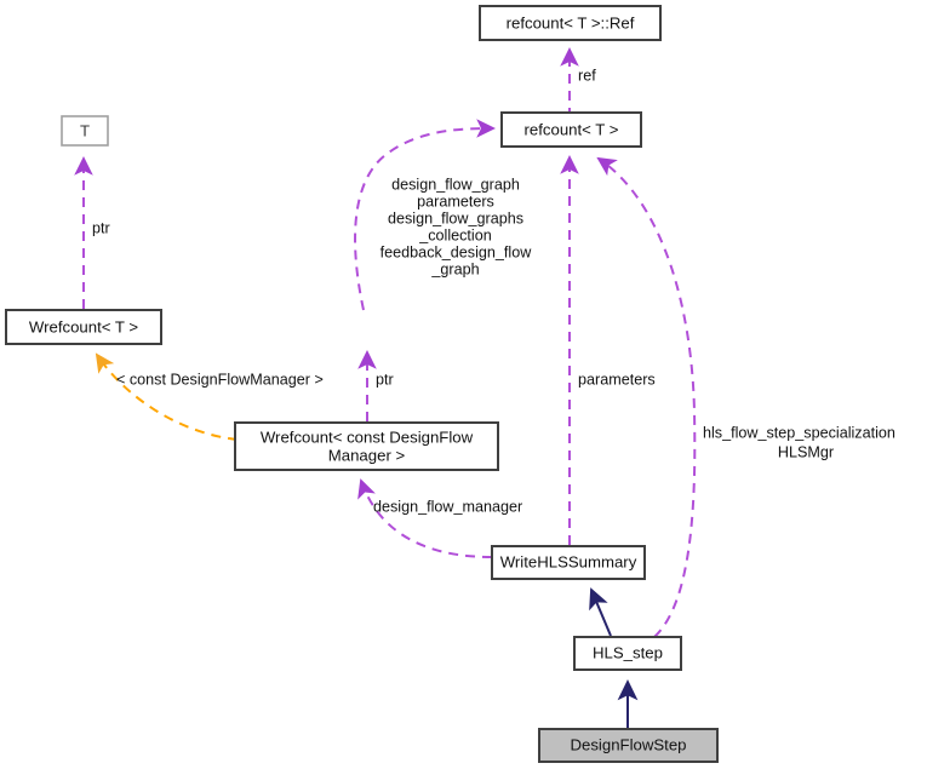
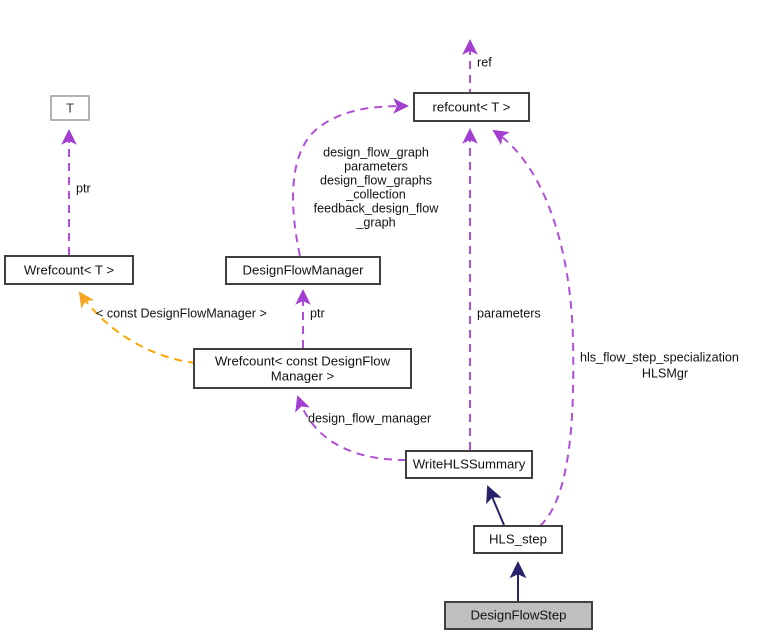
  ref
  ptr
  design_flow_graph
  parameters
  design_flow_graphs
  _collection
  feedback_design_flow
  _graph
  < const DesignFlowManager >
  ptr
  parameters
  design_flow_manager
  hls_flow_step_specialization
  HLSMgr
- refcount< T >::Ref
  refcount< T >
  T
  Wrefcount< T >
+ DesignFlowManager
  Wrefcount< const DesignFlow
  Manager >
  WriteHLSSummary
  HLS_step
  DesignFlowStep
